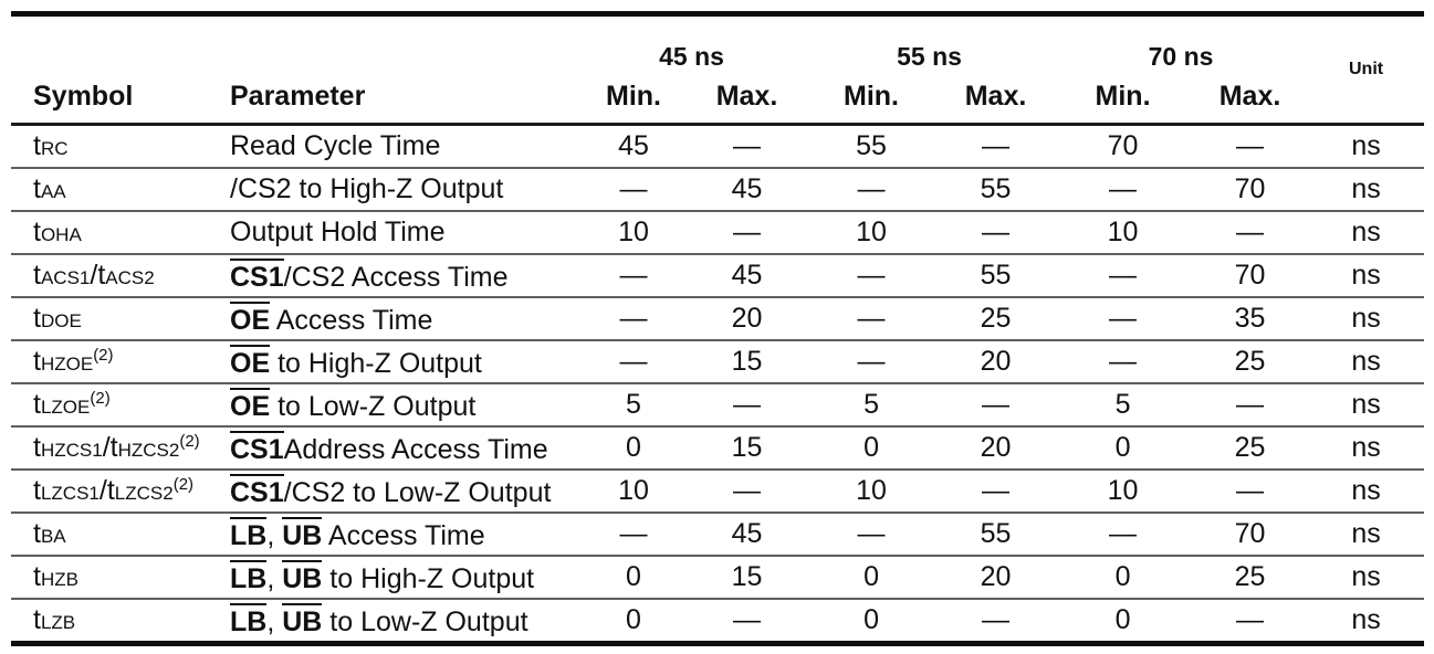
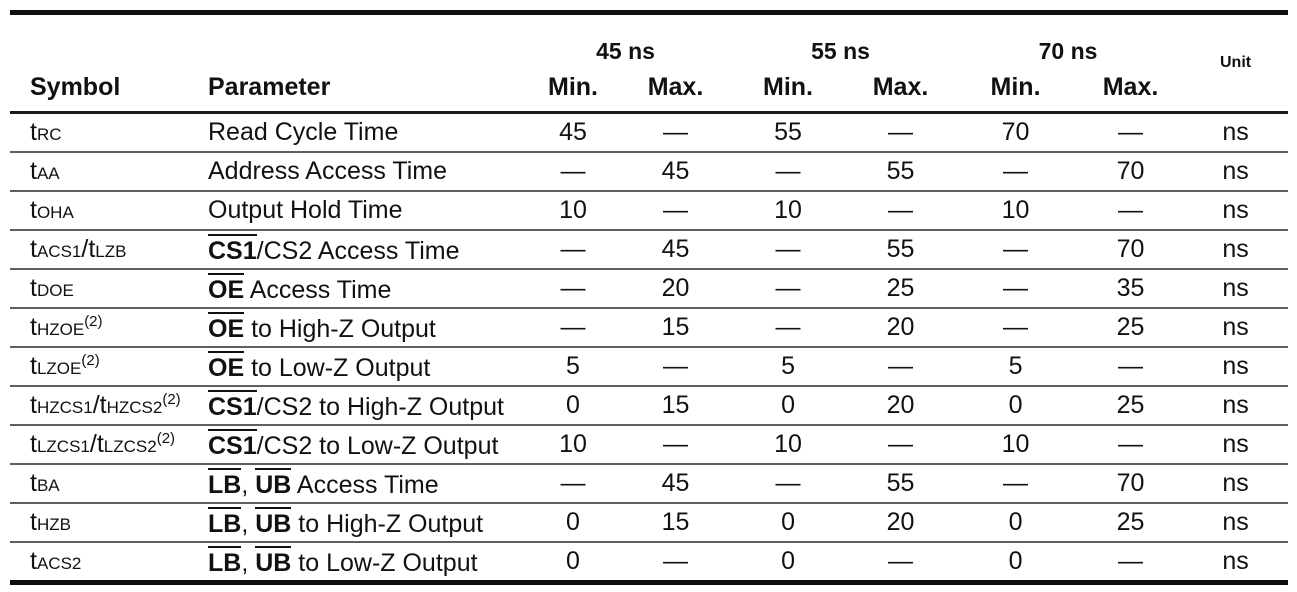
  Symbol	Parameter	45 ns	55 ns	70 ns	Unit
  Min.	Max.	Min.	Max.	Min.	Max.
  tRC	Read Cycle Time	45	—	55	—	70	—	ns
- tAA	/CS2 to High-Z Output	—	45	—	55	—	70	ns
+ tAA	Address Access Time	—	45	—	55	—	70	ns
  tOHA	Output Hold Time	10	—	10	—	10	—	ns
- tACS1/tACS2	CS1/CS2 Access Time	—	45	—	55	—	70	ns
+ tACS1/tLZB	CS1/CS2 Access Time	—	45	—	55	—	70	ns
  tDOE	OE Access Time	—	20	—	25	—	35	ns
  tHZOE(2)	OE to High-Z Output	—	15	—	20	—	25	ns
  tLZOE(2)	OE to Low-Z Output	5	—	5	—	5	—	ns
- tHZCS1/tHZCS2(2)	CS1Address Access Time	0	15	0	20	0	25	ns
+ tHZCS1/tHZCS2(2)	CS1/CS2 to High-Z Output	0	15	0	20	0	25	ns
  tLZCS1/tLZCS2(2)	CS1/CS2 to Low-Z Output	10	—	10	—	10	—	ns
  tBA	LB, UB Access Time	—	45	—	55	—	70	ns
  tHZB	LB, UB to High-Z Output	0	15	0	20	0	25	ns
- tLZB	LB, UB to Low-Z Output	0	—	0	—	0	—	ns
+ tACS2	LB, UB to Low-Z Output	0	—	0	—	0	—	ns
